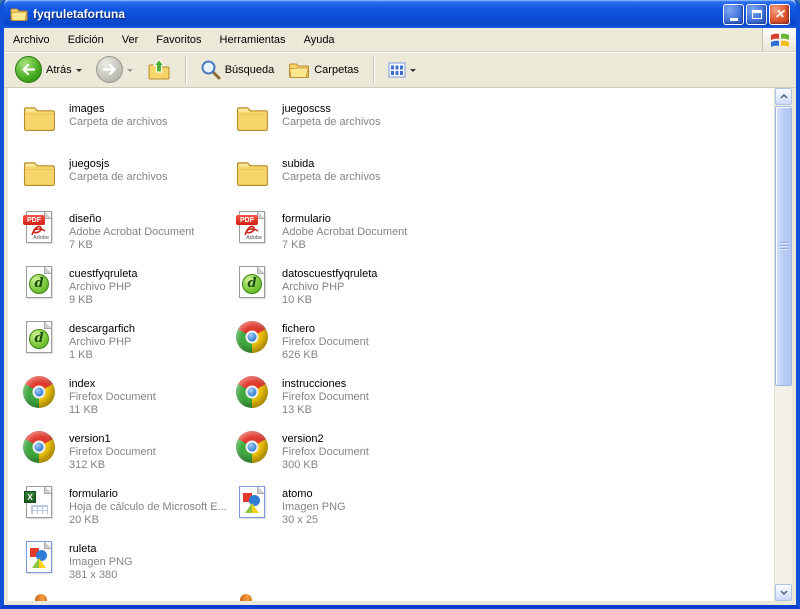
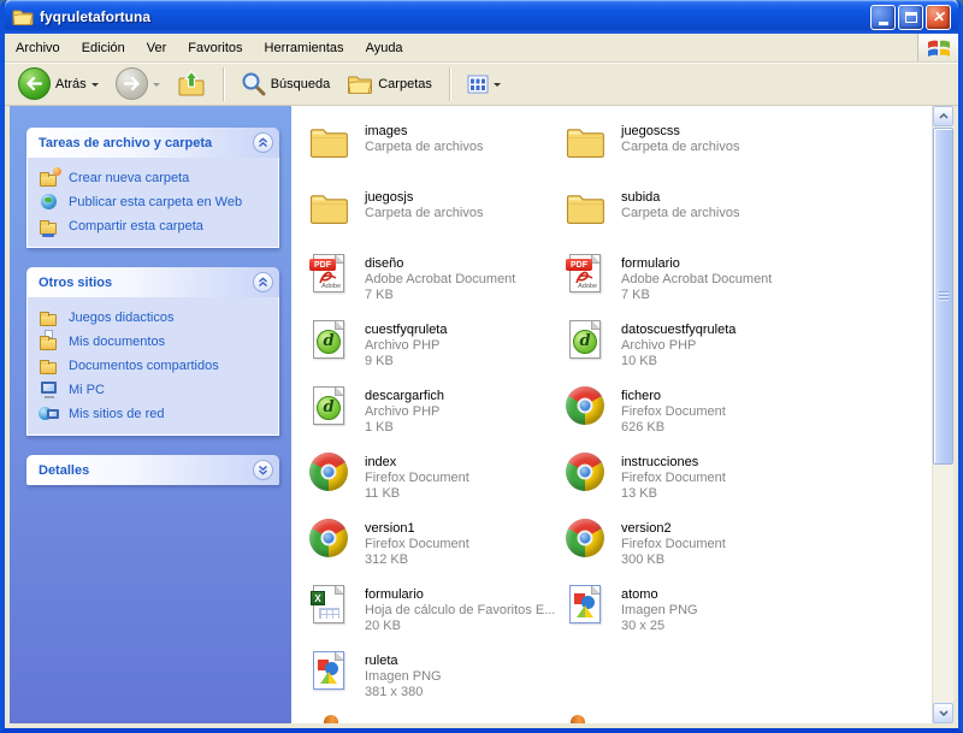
  fyqruletafortuna
  ✕
  Archivo
  Edición
  Ver
  Favoritos
  Herramientas
  Ayuda
  Atrás
  Búsqueda
  Carpetas
+ Tareas de archivo y carpeta
+ Crear nueva carpeta
+ Publicar esta carpeta en Web
+ Compartir esta carpeta
+ Otros sitios
+ Juegos didacticos
+ Mis documentos
+ Documentos compartidos
+ Mi PC
+ Mis sitios de red
+ Detalles
  images
  Carpeta de archivos
  juegoscss
  Carpeta de archivos
  juegosjs
  Carpeta de archivos
  subida
  Carpeta de archivos
  diseño
  Adobe Acrobat Document
  7 KB
  formulario
  Adobe Acrobat Document
  7 KB
  d
  cuestfyqruleta
  Archivo PHP
  9 KB
  d
  datoscuestfyqruleta
  Archivo PHP
  10 KB
  d
  descargarfich
  Archivo PHP
  1 KB
  fichero
  Firefox Document
  626 KB
  index
  Firefox Document
  11 KB
  instrucciones
  Firefox Document
  13 KB
  version1
  Firefox Document
  312 KB
  version2
  Firefox Document
  300 KB
  X
  formulario
- Hoja de cálculo de Microsoft E...
+ Hoja de cálculo de Favoritos E...
  20 KB
  atomo
  Imagen PNG
  30 x 25
  ruleta
  Imagen PNG
  381 x 380
